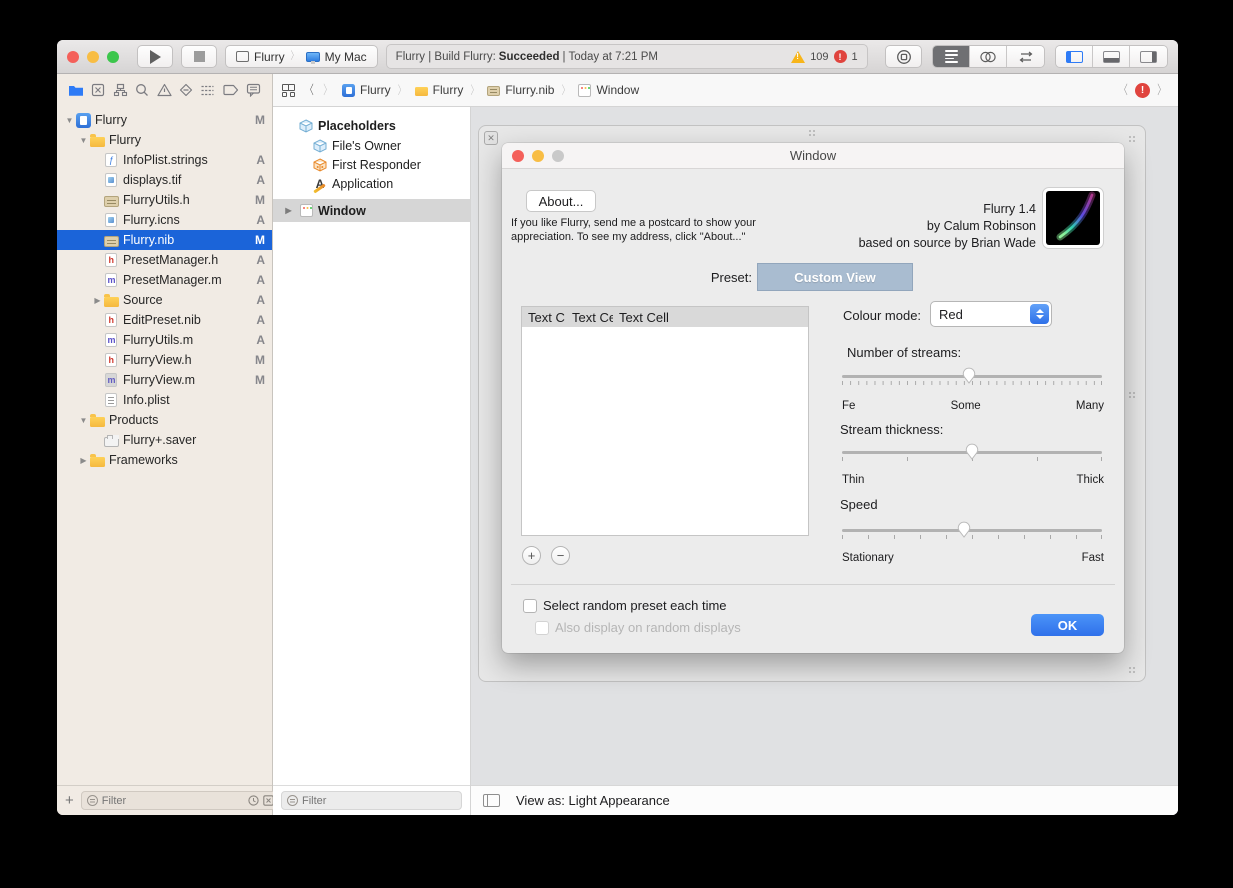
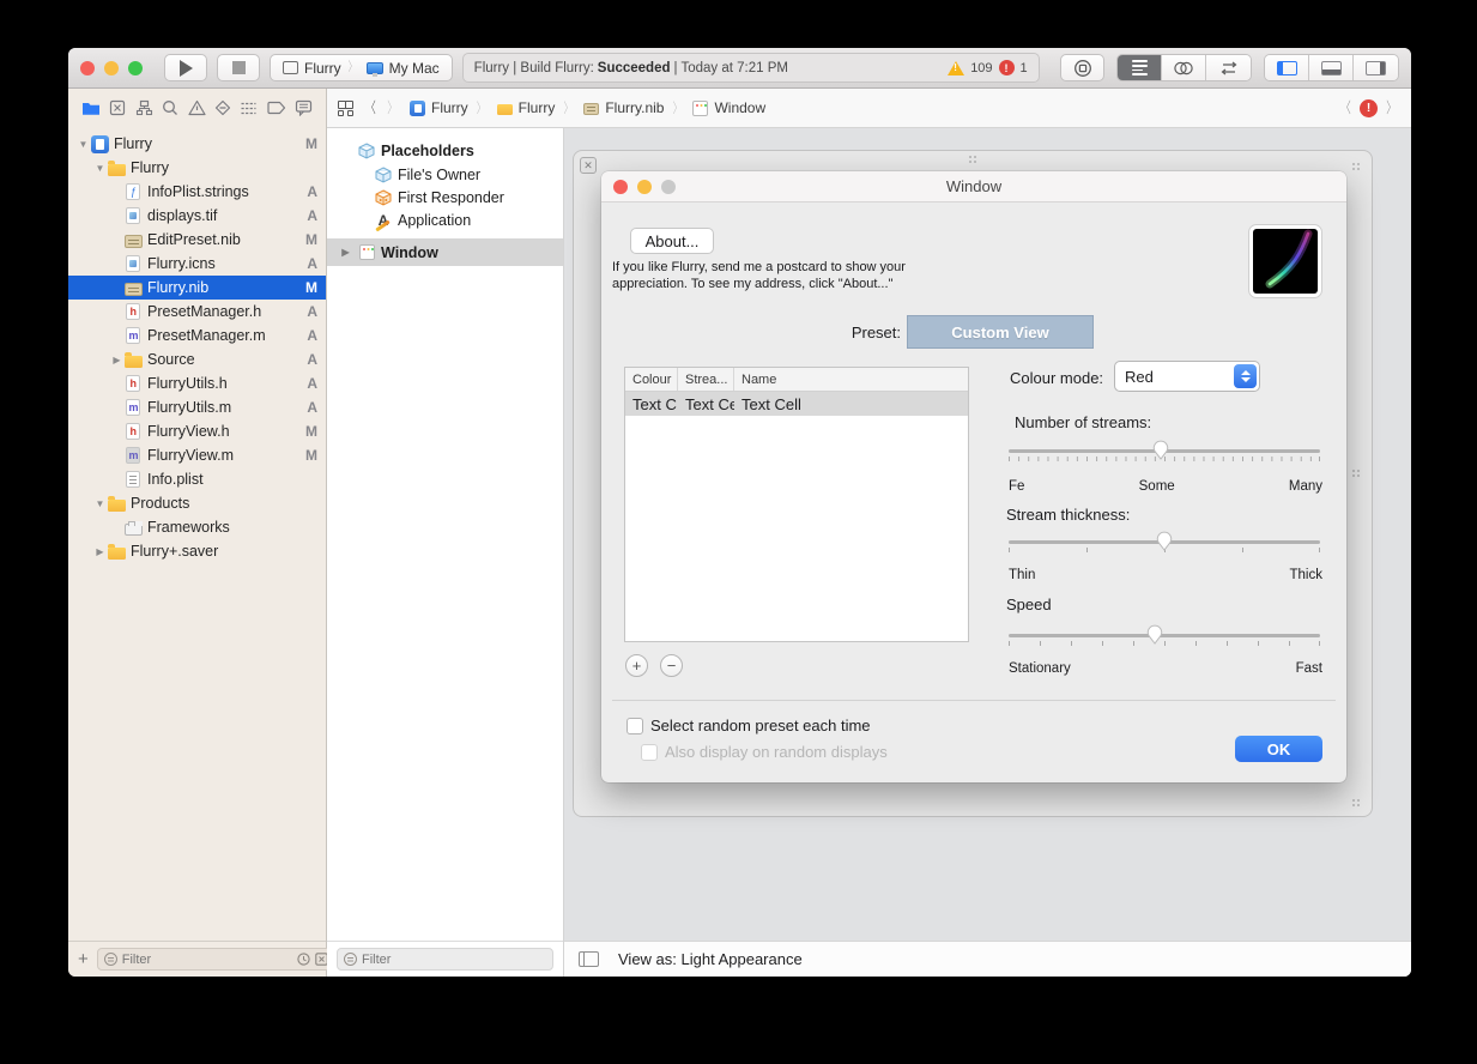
  Flurry
  〉
  My Mac
  Flurry | Build Flurry:
  Succeeded
  | Today at 7:21 PM
  109
  !
  1
  ▼
  Flurry
  M
  ▼
  Flurry
  InfoPlist.strings
  A
  displays.tif
  A
- FlurryUtils.h
+ EditPreset.nib
  M
  Flurry.icns
  A
  Flurry.nib
  M
  PresetManager.h
  A
  PresetManager.m
  A
  ▶
  Source
  A
- EditPreset.nib
+ FlurryUtils.h
  A
  FlurryUtils.m
  A
  FlurryView.h
  M
  FlurryView.m
  M
  Info.plist
  ▼
  Products
- Flurry+.saver
+ Frameworks
  ▶
- Frameworks
+ Flurry+.saver
  +
  Filter
  〈
  〉
  Flurry
  〉
  Flurry
  〉
  Flurry.nib
  〉
  Window
  〈
  !
  〉
  Placeholders
  File's Owner
  First Responder
  A
  Application
  ▶
  Window
  Filter
  ✕
  Window
  About...
  If you like Flurry, send me a postcard to show your
  appreciation. To see my address, click "About..."
- Flurry 1.4
- by Calum Robinson
- based on source by Brian Wade
  Preset:
  Custom View
+ Colour
+ Strea...
+ Name
  Text C
  Text Ce
  Text Cell
  +
  −
  Colour mode:
  Red
  Number of streams:
  Fe
  Some
  Many
  Stream thickness:
  Thin
  Thick
  Speed
  Stationary
  Fast
  Select random preset each time
  Also display on random displays
  OK
  View as: Light Appearance
